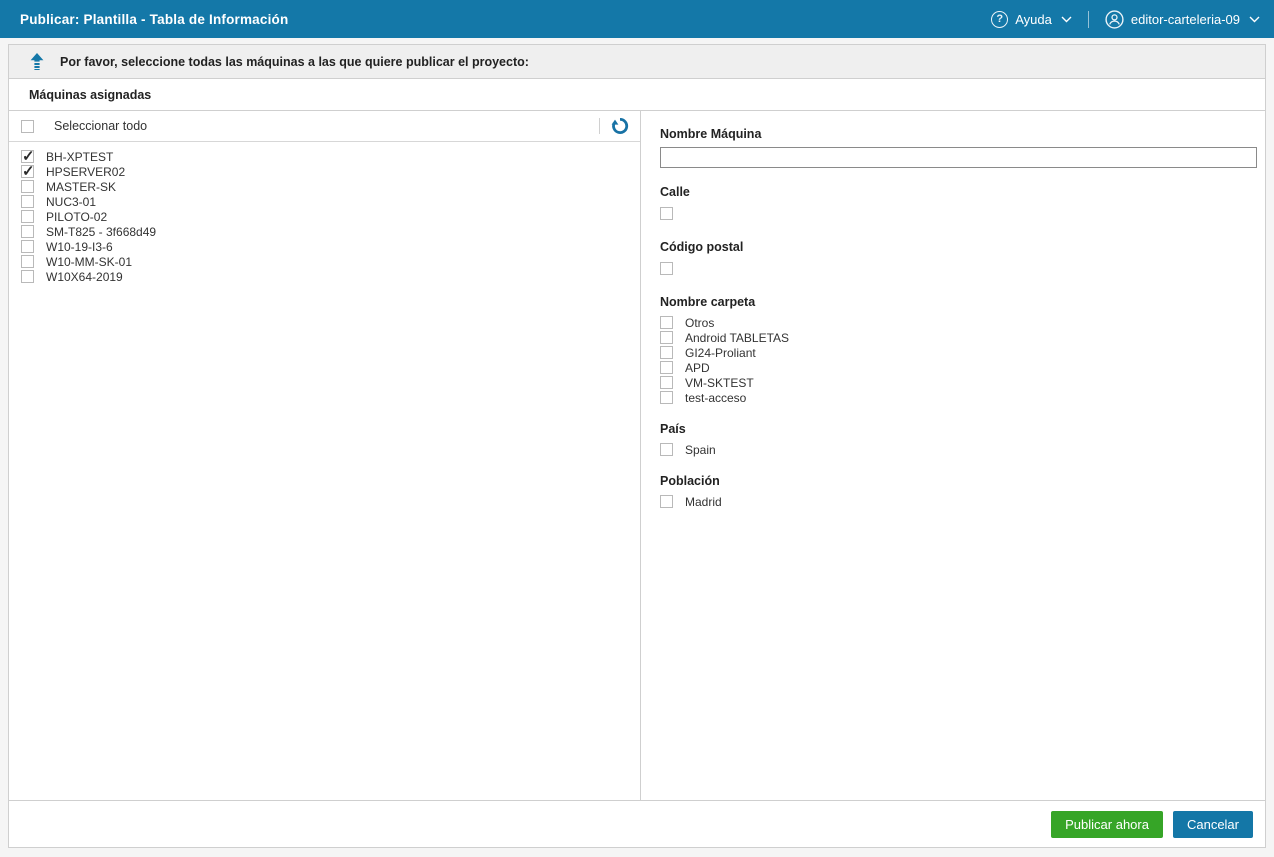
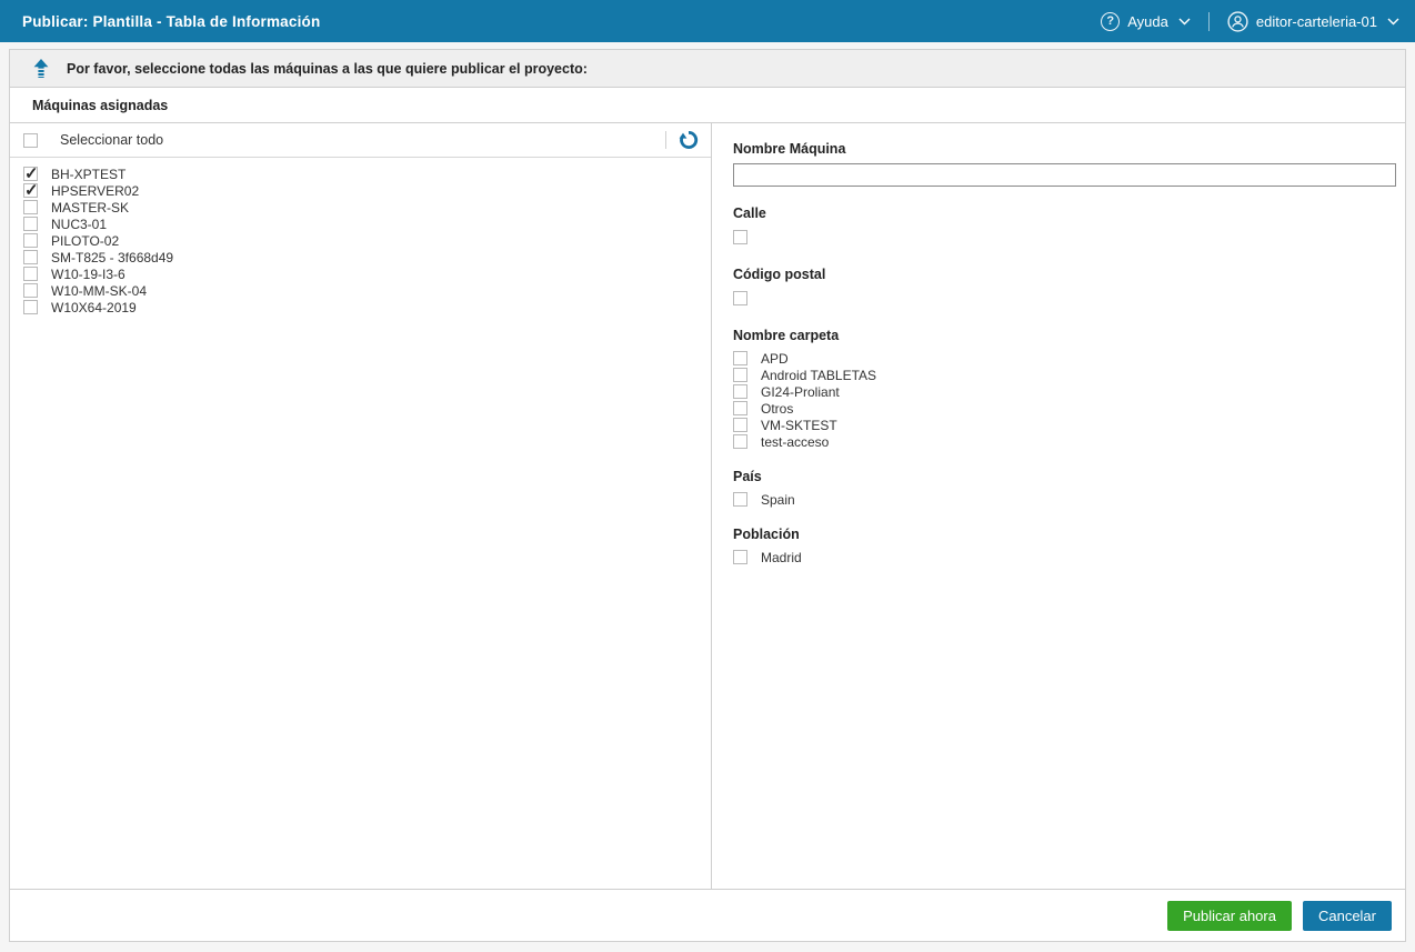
  Publicar: Plantilla - Tabla de Información
  ?
  Ayuda
- editor-carteleria-09
+ editor-carteleria-01
  Por favor, seleccione todas las máquinas a las que quiere publicar el proyecto:
  Máquinas asignadas
  Seleccionar todo
  BH-XPTEST
  HPSERVER02
  MASTER-SK
  NUC3-01
  PILOTO-02
  SM-T825 - 3f668d49
  W10-19-I3-6
- W10-MM-SK-01
+ W10-MM-SK-04
  W10X64-2019
  Nombre Máquina
  Calle
  Código postal
  Nombre carpeta
- Otros
+ APD
  Android TABLETAS
  GI24-Proliant
- APD
+ Otros
  VM-SKTEST
  test-acceso
  País
  Spain
  Población
  Madrid
  Publicar ahora
  Cancelar
